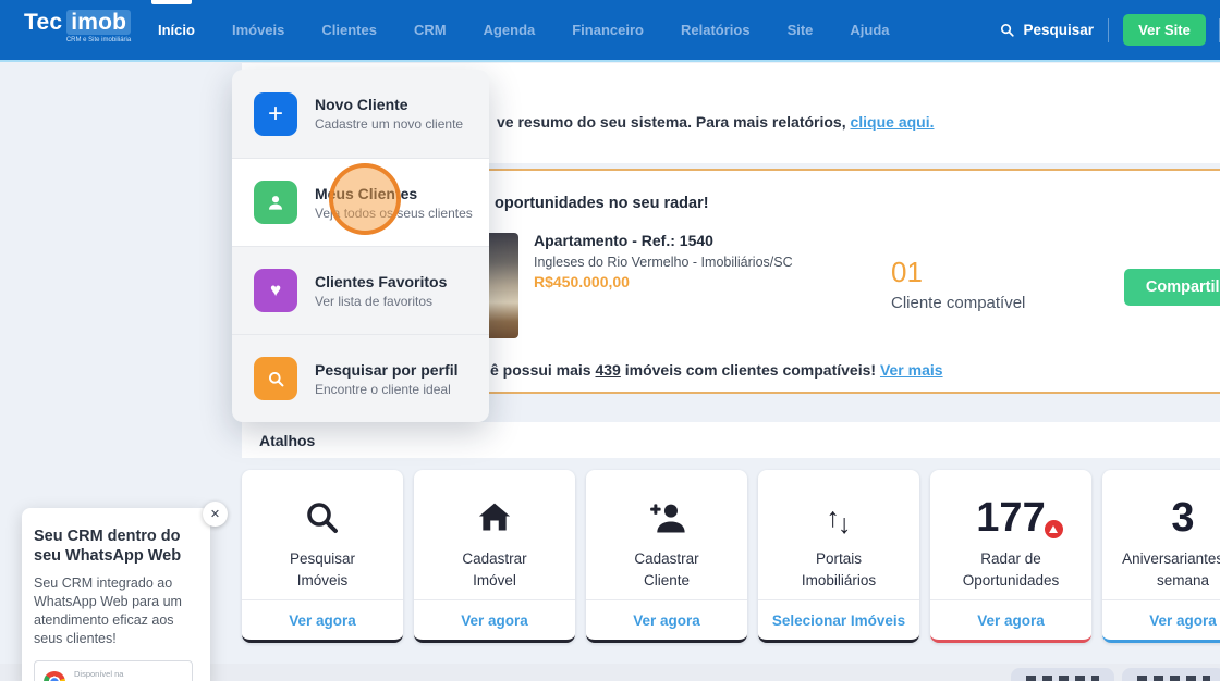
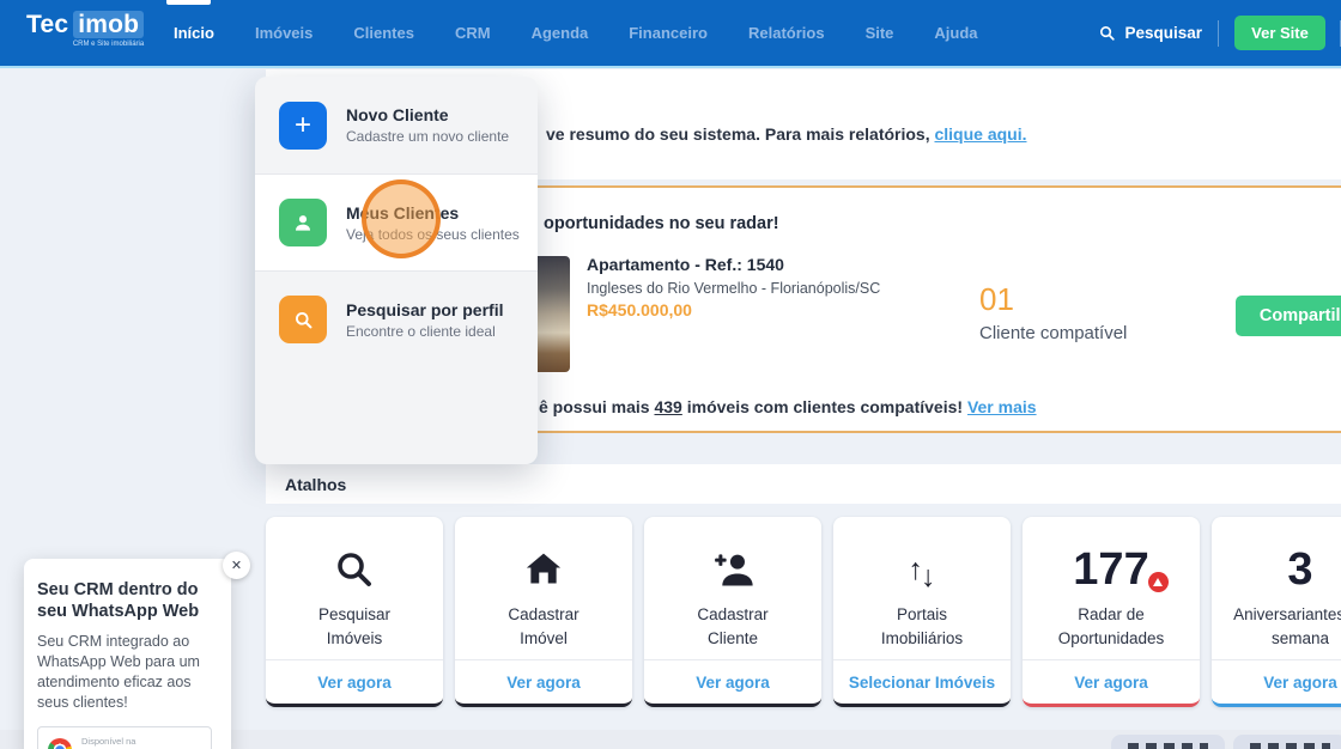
  ve resumo do seu sistema. Para mais relatórios, clique aqui.
  oportunidades no seu radar!
  Apartamento - Ref.: 1540
- Ingleses do Rio Vermelho - Imobiliários/SC
+ Ingleses do Rio Vermelho - Florianópolis/SC
  R$450.000,00
  01
  Cliente compatível
  Compartil
  ê possui mais 439 imóveis com clientes compatíveis! Ver mais
  Atalhos
  Pesquisar Imóveis
  Ver agora
  Cadastrar Imóvel
  Ver agora
  Cadastrar Cliente
  Ver agora
  ↑
  ↓
  Portais Imobiliários
  Selecionar Imóveis
  177
  Radar de Oportunidades
  Ver agora
  3
  Aniversariante semana
  Ver agora
  +
  Novo Cliente
  Cadastre um novo cliente
  Meus Clientes
  Veja todos os seus clientes
- ♥
- Clientes Favoritos
- Ver lista de favoritos
  Pesquisar por perfil
  Encontre o cliente ideal
  ✕
  Seu CRM dentro do seu WhatsApp Web
  Seu CRM integrado ao WhatsApp Web para um atendimento eficaz aos seus clientes!
  Disponível na
  Tec imob
  Início
  Imóveis
  Clientes
  CRM
  Agenda
  Financeiro
  Relatórios
  Site
  Ajuda
  Pesquisar
  Ver Site
